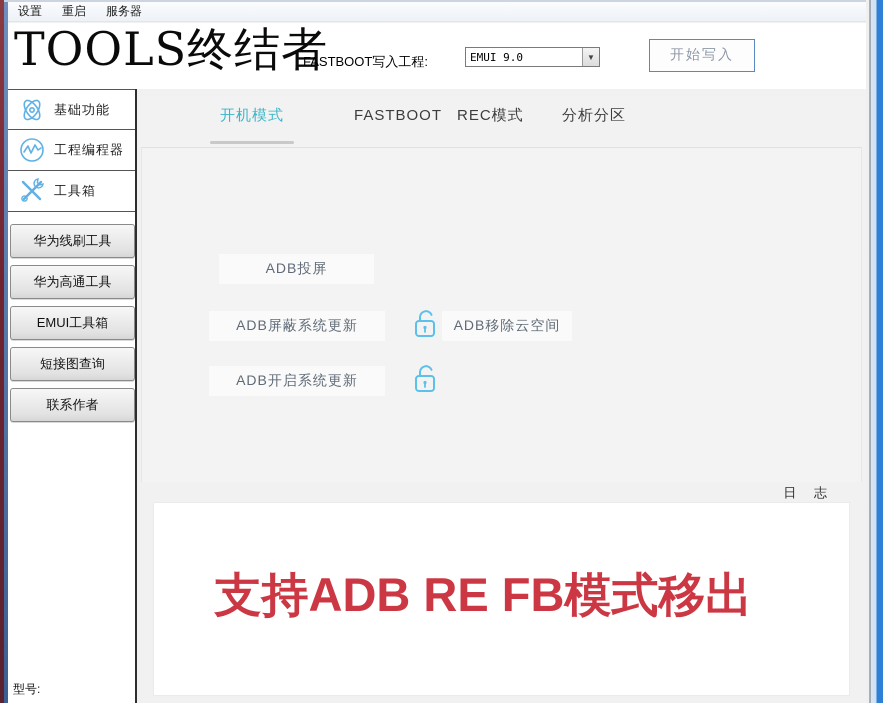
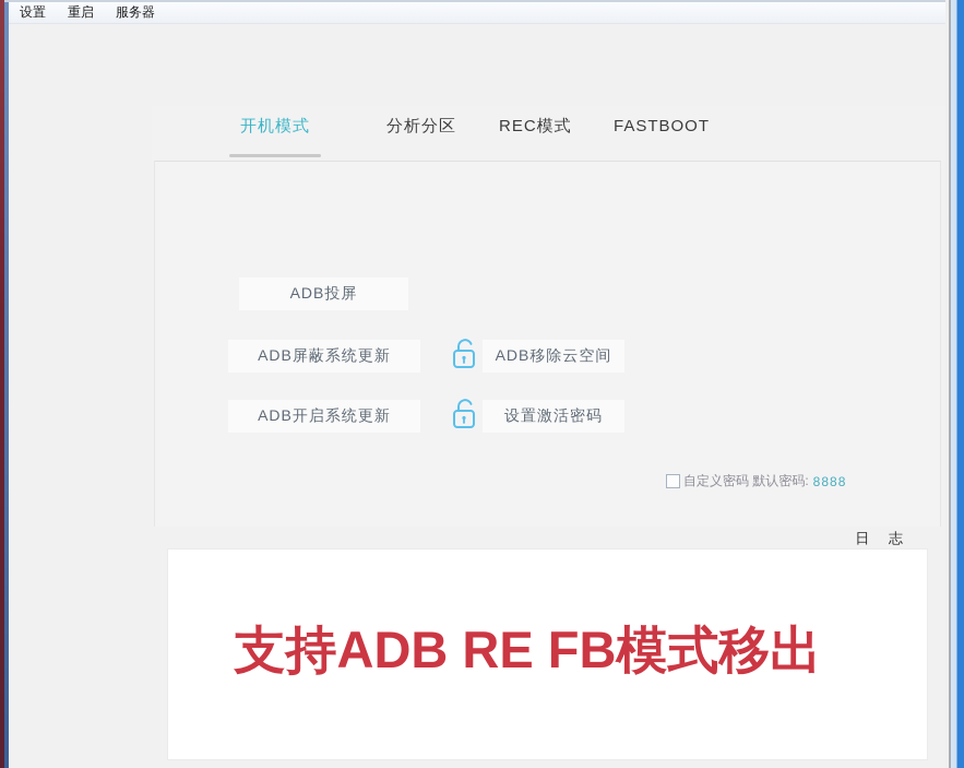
  设置
  重启
  服务器
- TOOLS终结者
- FASTBOOT写入工程:
- EMUI 9.0
- ▼
- 开始写入
- 基础功能
- 工程编程器
- 工具箱
- 华为线刷工具
- 华为高通工具
- EMUI工具箱
- 短接图查询
- 联系作者
- 型号:
  开机模式
- FASTBOOT
+ 分析分区
  REC模式
- 分析分区
+ FASTBOOT
  ADB投屏
  ADB屏蔽系统更新
  ADB移除云空间
  ADB开启系统更新
+ 设置激活密码
+ 自定义密码 默认密码:
+ 8888
  日 志
  支持ADB RE FB模式移出
